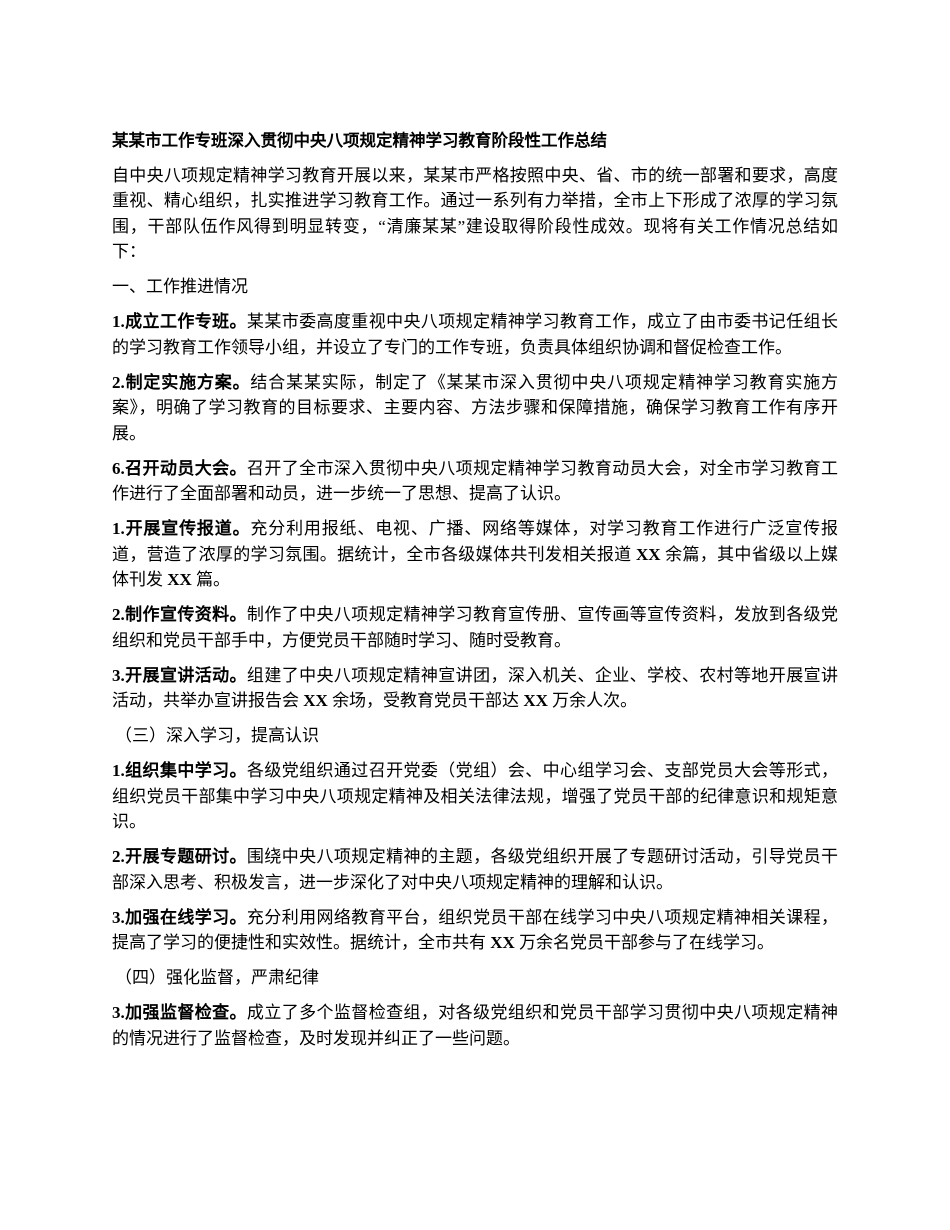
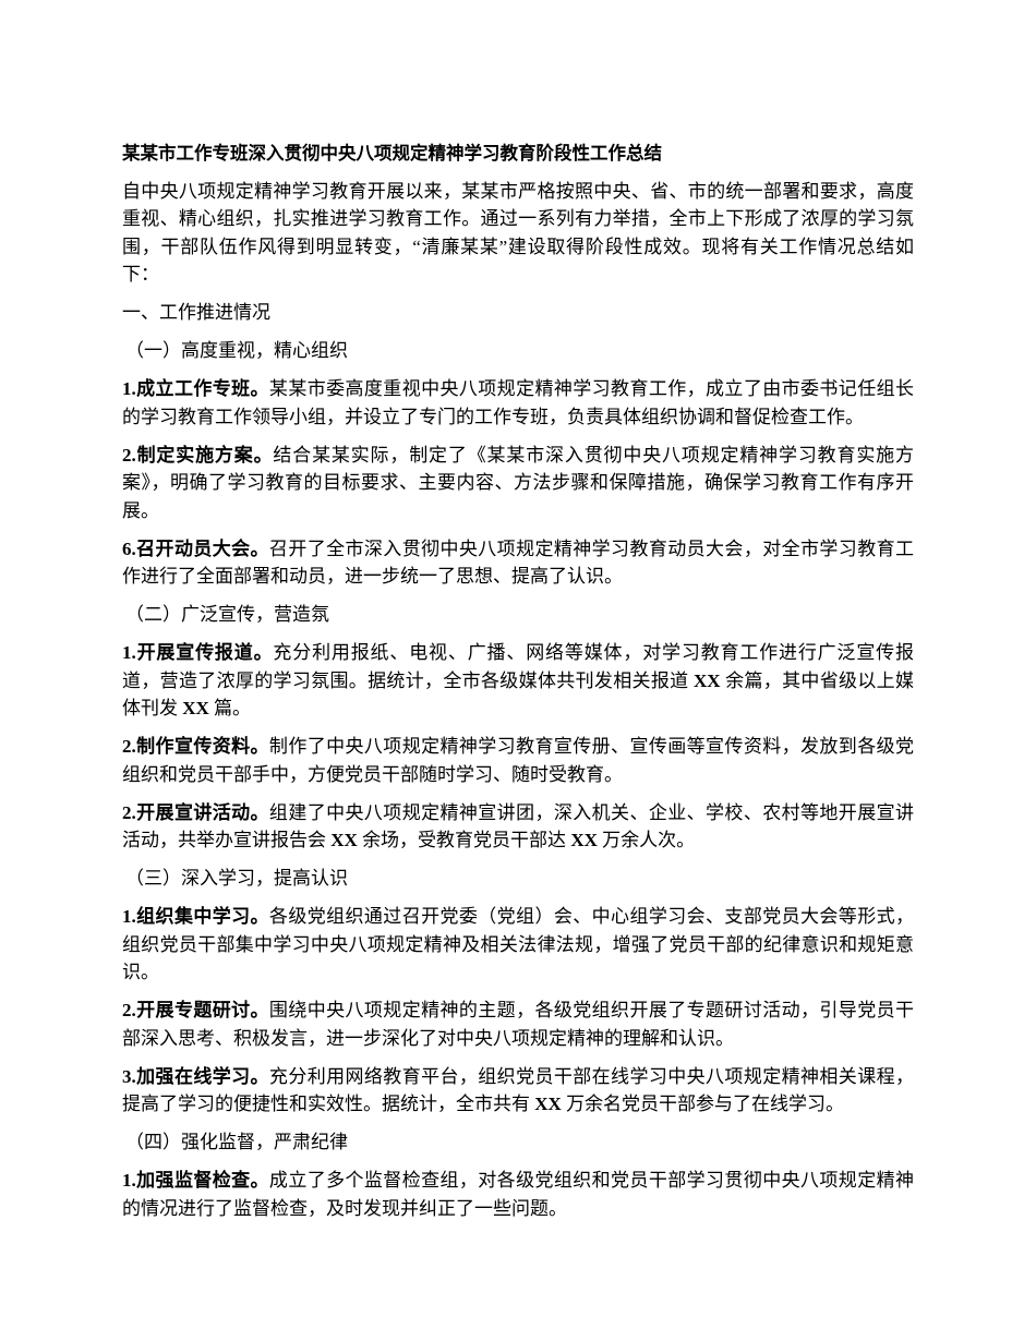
  某某市工作专班深入贯彻中央八项规定精神学习教育阶段性工作总结
  自中央八项规定精神学习教育开展以来，某某市严格按照中央、省、市的统一部署和要求，高度重视、精心组织，扎实推进学习教育工作。通过一系列有力举措，全市上下形成了浓厚的学习氛围，干部队伍作风得到明显转变，“清廉某某”建设取得阶段性成效。现将有关工作情况总结如下：
  一、工作推进情况
+ （一）高度重视，精心组织
  1.成立工作专班。某某市委高度重视中央八项规定精神学习教育工作，成立了由市委书记任组长的学习教育工作领导小组，并设立了专门的工作专班，负责具体组织协调和督促检查工作。
  2.制定实施方案。结合某某实际，制定了《某某市深入贯彻中央八项规定精神学习教育实施方案》，明确了学习教育的目标要求、主要内容、方法步骤和保障措施，确保学习教育工作有序开展。
  6.召开动员大会。召开了全市深入贯彻中央八项规定精神学习教育动员大会，对全市学习教育工作进行了全面部署和动员，进一步统一了思想、提高了认识。
+ （二）广泛宣传，营造氛
  1.开展宣传报道。充分利用报纸、电视、广播、网络等媒体，对学习教育工作进行广泛宣传报道，营造了浓厚的学习氛围。据统计，全市各级媒体共刊发相关报道 XX 余篇，其中省级以上媒体刊发 XX 篇。
  2.制作宣传资料。制作了中央八项规定精神学习教育宣传册、宣传画等宣传资料，发放到各级党组织和党员干部手中，方便党员干部随时学习、随时受教育。
- 3.开展宣讲活动。组建了中央八项规定精神宣讲团，深入机关、企业、学校、农村等地开展宣讲活动，共举办宣讲报告会 XX 余场，受教育党员干部达 XX 万余人次。
+ 2.开展宣讲活动。组建了中央八项规定精神宣讲团，深入机关、企业、学校、农村等地开展宣讲活动，共举办宣讲报告会 XX 余场，受教育党员干部达 XX 万余人次。
  （三）深入学习，提高认识
  1.组织集中学习。各级党组织通过召开党委（党组）会、中心组学习会、支部党员大会等形式，组织党员干部集中学习中央八项规定精神及相关法律法规，增强了党员干部的纪律意识和规矩意识。
  2.开展专题研讨。围绕中央八项规定精神的主题，各级党组织开展了专题研讨活动，引导党员干部深入思考、积极发言，进一步深化了对中央八项规定精神的理解和认识。
  3.加强在线学习。充分利用网络教育平台，组织党员干部在线学习中央八项规定精神相关课程，提高了学习的便捷性和实效性。据统计，全市共有 XX 万余名党员干部参与了在线学习。
  （四）强化监督，严肃纪律
- 3.加强监督检查。成立了多个监督检查组，对各级党组织和党员干部学习贯彻中央八项规定精神的情况进行了监督检查，及时发现并纠正了一些问题。
+ 1.加强监督检查。成立了多个监督检查组，对各级党组织和党员干部学习贯彻中央八项规定精神的情况进行了监督检查，及时发现并纠正了一些问题。
